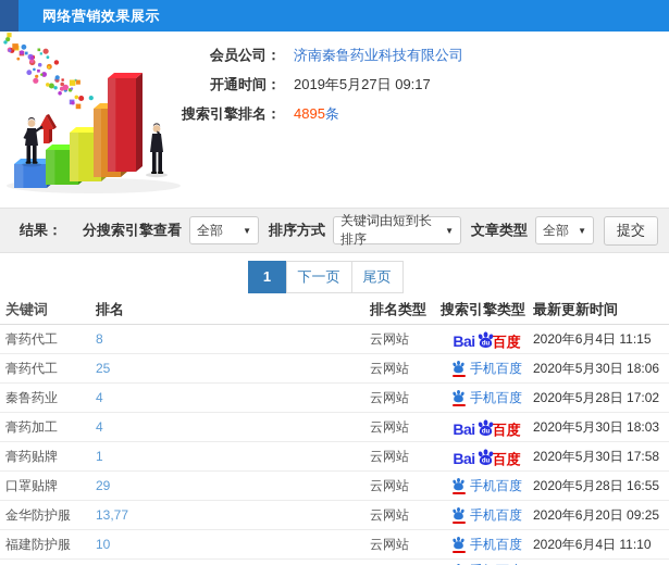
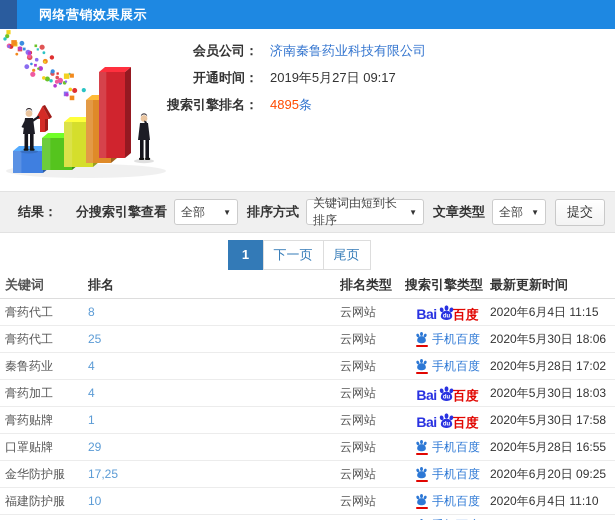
  网络营销效果展示
  会员公司：
  济南秦鲁药业科技有限公司
  开通时间：
  2019年5月27日 09:17
  搜索引擎排名：
  4895条
  结果：
  分搜索引擎查看
  全部
  ▼
  排序方式
  关键词由短到长排序
  ▼
  文章类型
  全部
  ▼
  提交
  1
  下一页
  尾页
  关键词
  排名
  排名类型
  搜索引擎类型
  最新更新时间
  膏药代工
  8
  云网站
  Bai
  百度
  2020年6月4日 11:15
  膏药代工
  25
  云网站
  手机百度
  2020年5月30日 18:06
  秦鲁药业
  4
  云网站
  手机百度
  2020年5月28日 17:02
  膏药加工
  4
  云网站
  Bai
  百度
  2020年5月30日 18:03
  膏药贴牌
  1
  云网站
  Bai
  百度
  2020年5月30日 17:58
  口罩贴牌
  29
  云网站
  手机百度
  2020年5月28日 16:55
  金华防护服
- 13,77
+ 17,25
  云网站
  手机百度
  2020年6月20日 09:25
  福建防护服
  10
  云网站
  手机百度
  2020年6月4日 11:10
